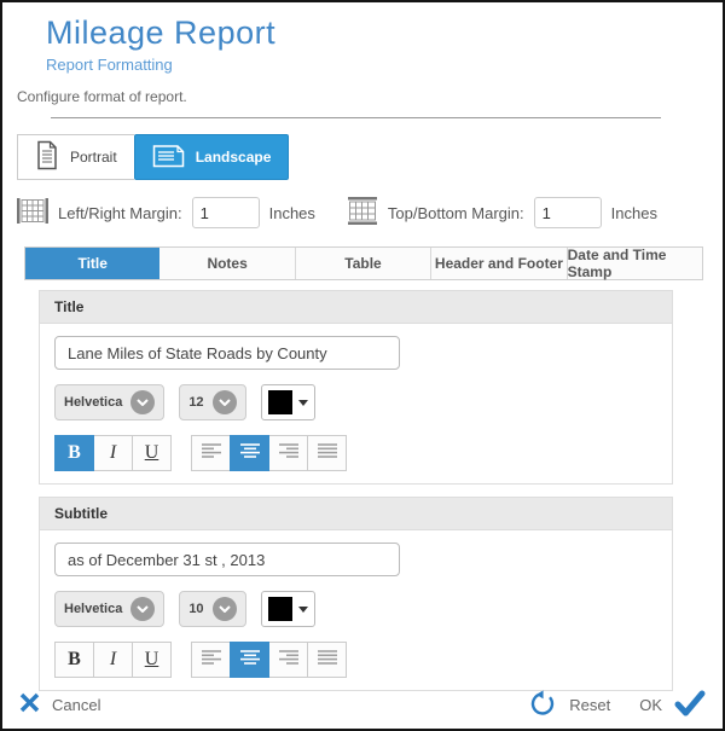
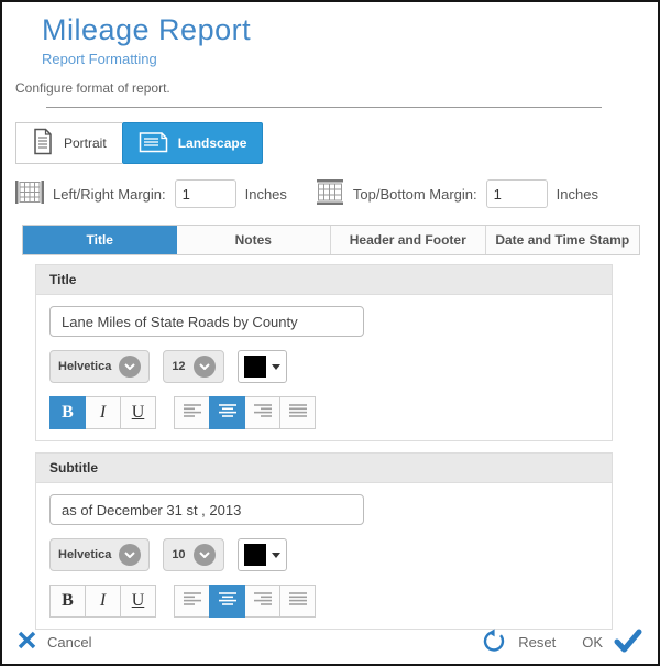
  Mileage Report
  Report Formatting
  Configure format of report.
  Portrait
  Landscape
  Left/Right Margin:
  1
  Inches
  Top/Bottom Margin:
  1
  Inches
  Title
  Notes
- Table
  Header and Footer
  Date and Time Stamp
  Title
  Lane Miles of State Roads by County
  Helvetica
  12
  B
  I
  U
  Subtitle
  as of December 31 st , 2013
  Helvetica
  10
  B
  I
  U
  Cancel
  Reset
  OK
